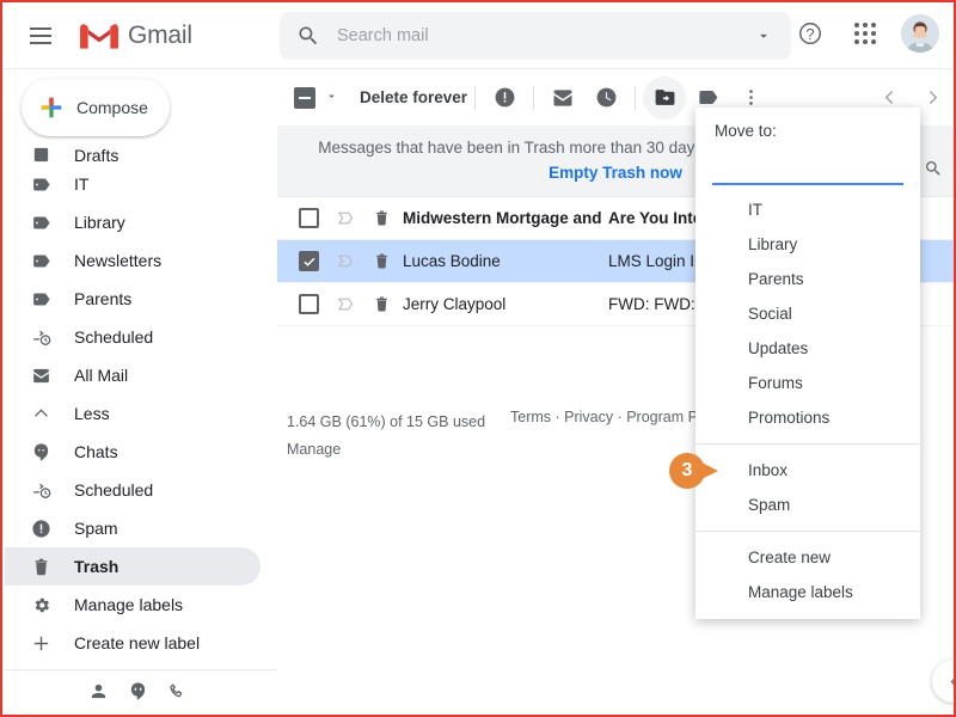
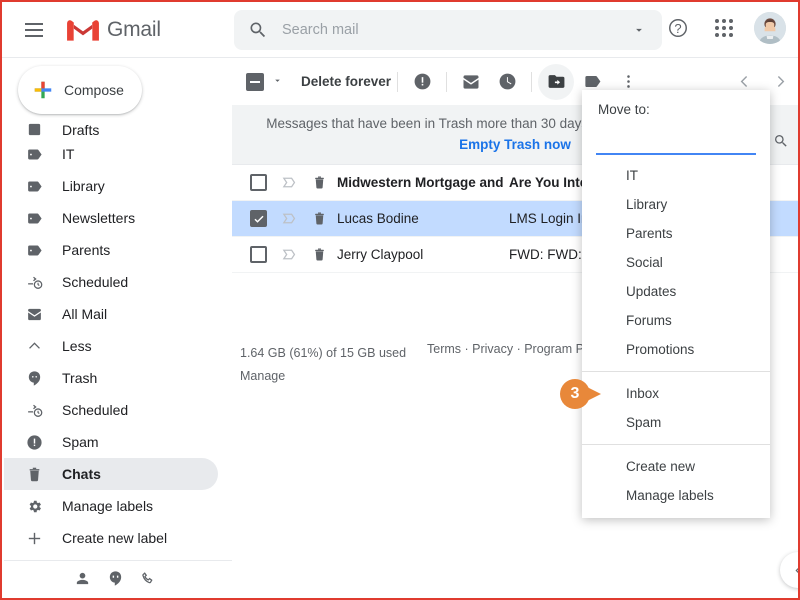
  Gmail
  Search mail
  ?
  Compose
  Drafts
  IT
  Library
  Newsletters
  Parents
  Scheduled
  All Mail
  Less
- Chats
+ Trash
  Scheduled
  Spam
- Trash
+ Chats
  Manage labels
  Create new label
  Delete forever
  Empty Trash now
  Midwestern Mortgage and
  Lucas Bodine
  Jerry Claypool
  1.64 GB (61%) of 15 GB used
  Manage
  Terms · Privacy · Program P
  Move to:
  IT
  Library
  Parents
  Social
  Updates
  Forums
  Promotions
  3
  Inbox
  Spam
  Create new
  Manage labels
